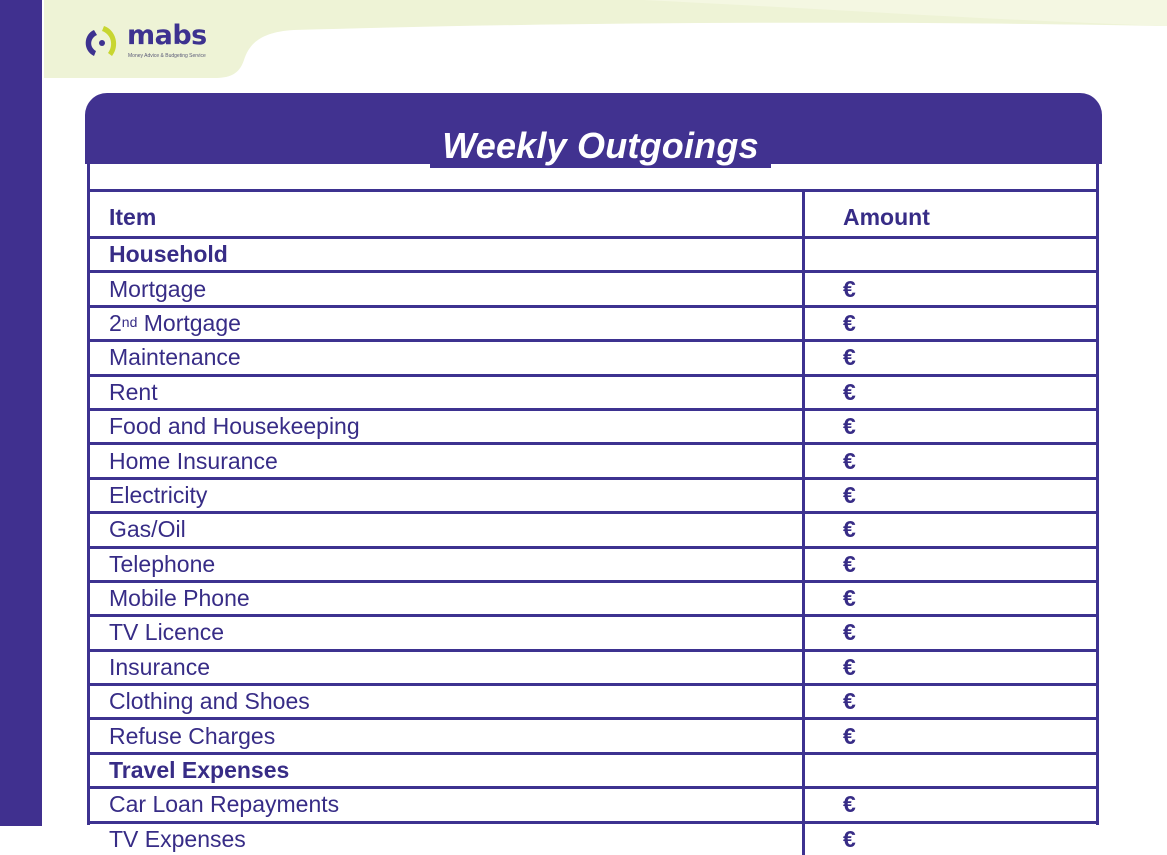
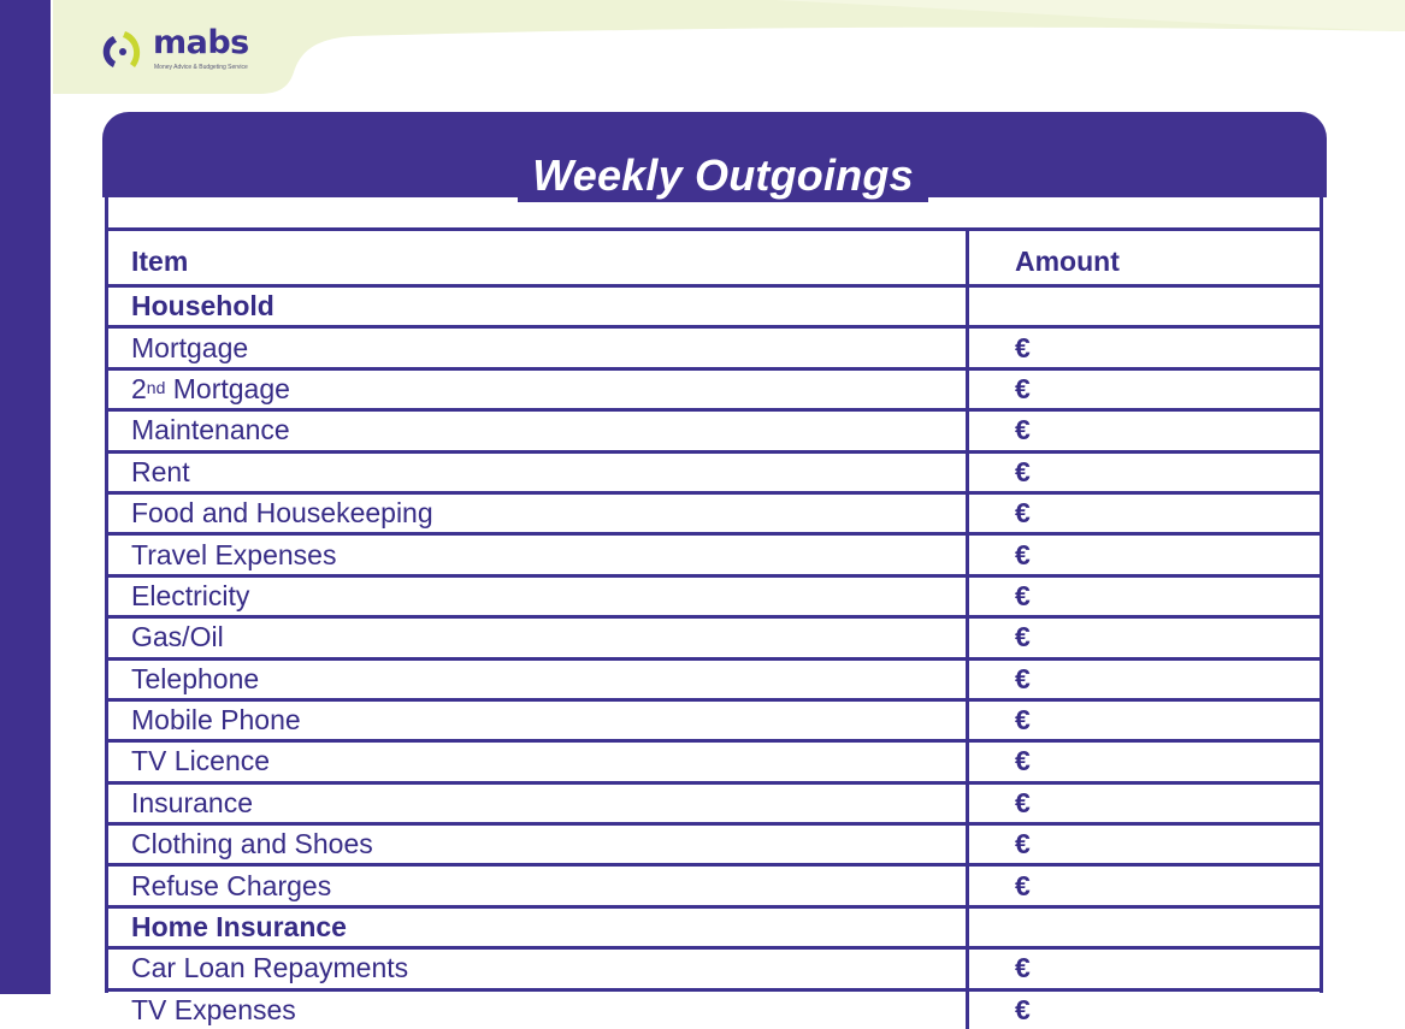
  mabs
  Weekly Outgoings
  Item
  Amount
  Household
  Mortgage
  €
  2
  nd
  Mortgage
  €
  Maintenance
  €
  Rent
  €
  Food and Housekeeping
  €
- Home Insurance
+ Travel Expenses
  €
  Electricity
  €
  Gas/Oil
  €
  Telephone
  €
  Mobile Phone
  €
  TV Licence
  €
  Insurance
  €
  Clothing and Shoes
  €
  Refuse Charges
  €
- Travel Expenses
+ Home Insurance
  Car Loan Repayments
  €
  TV Expenses
  €
